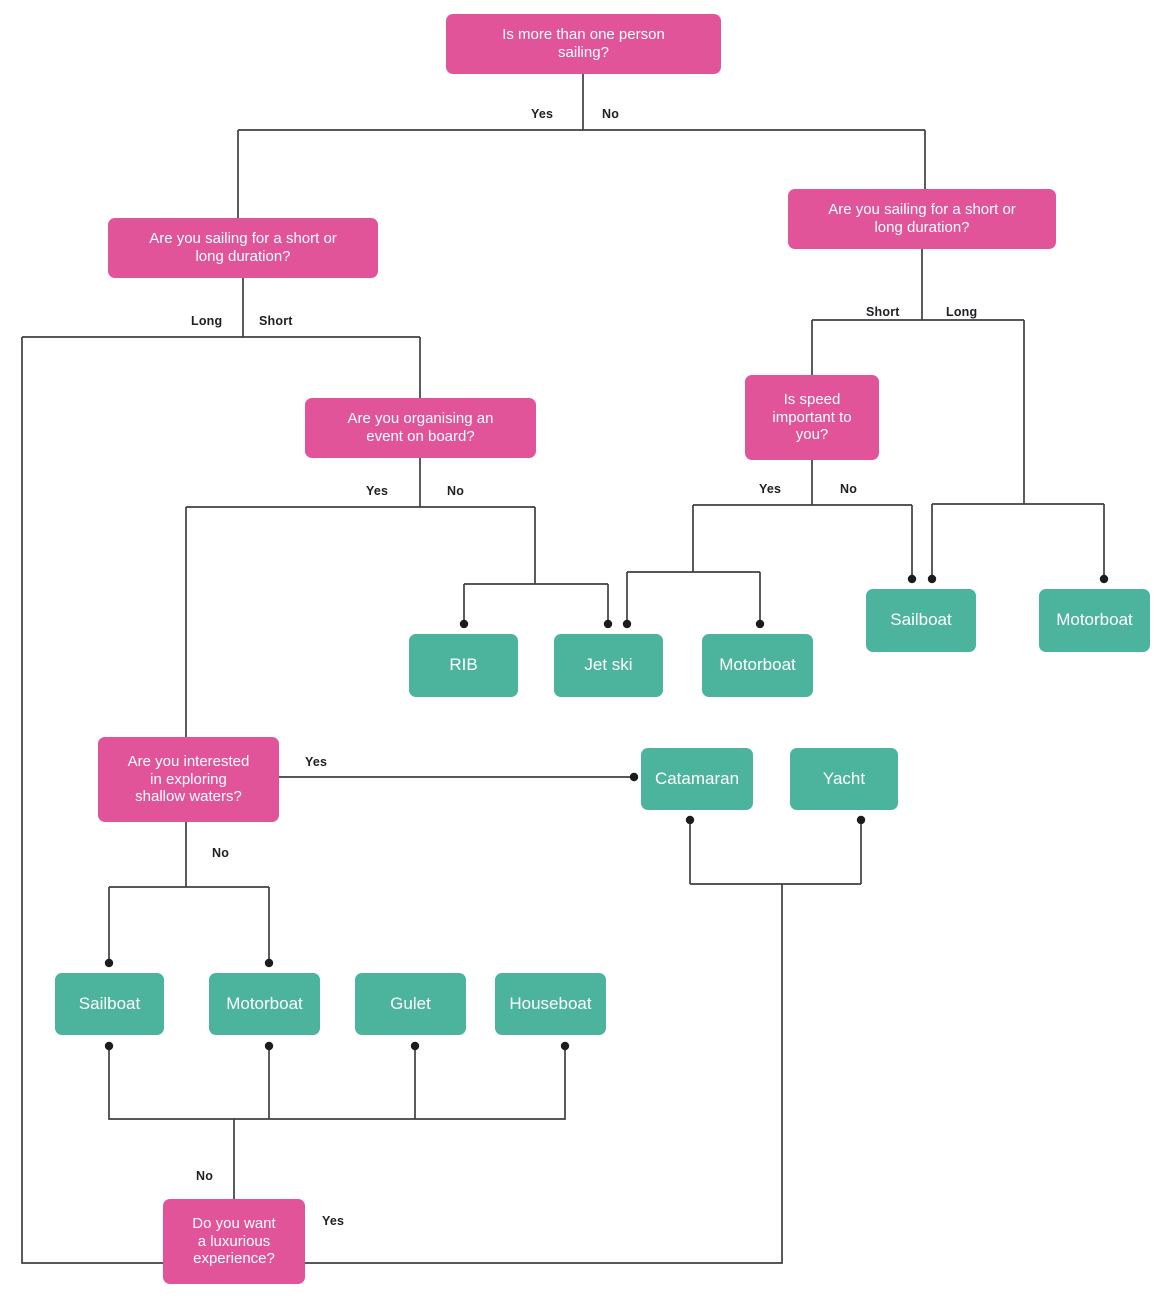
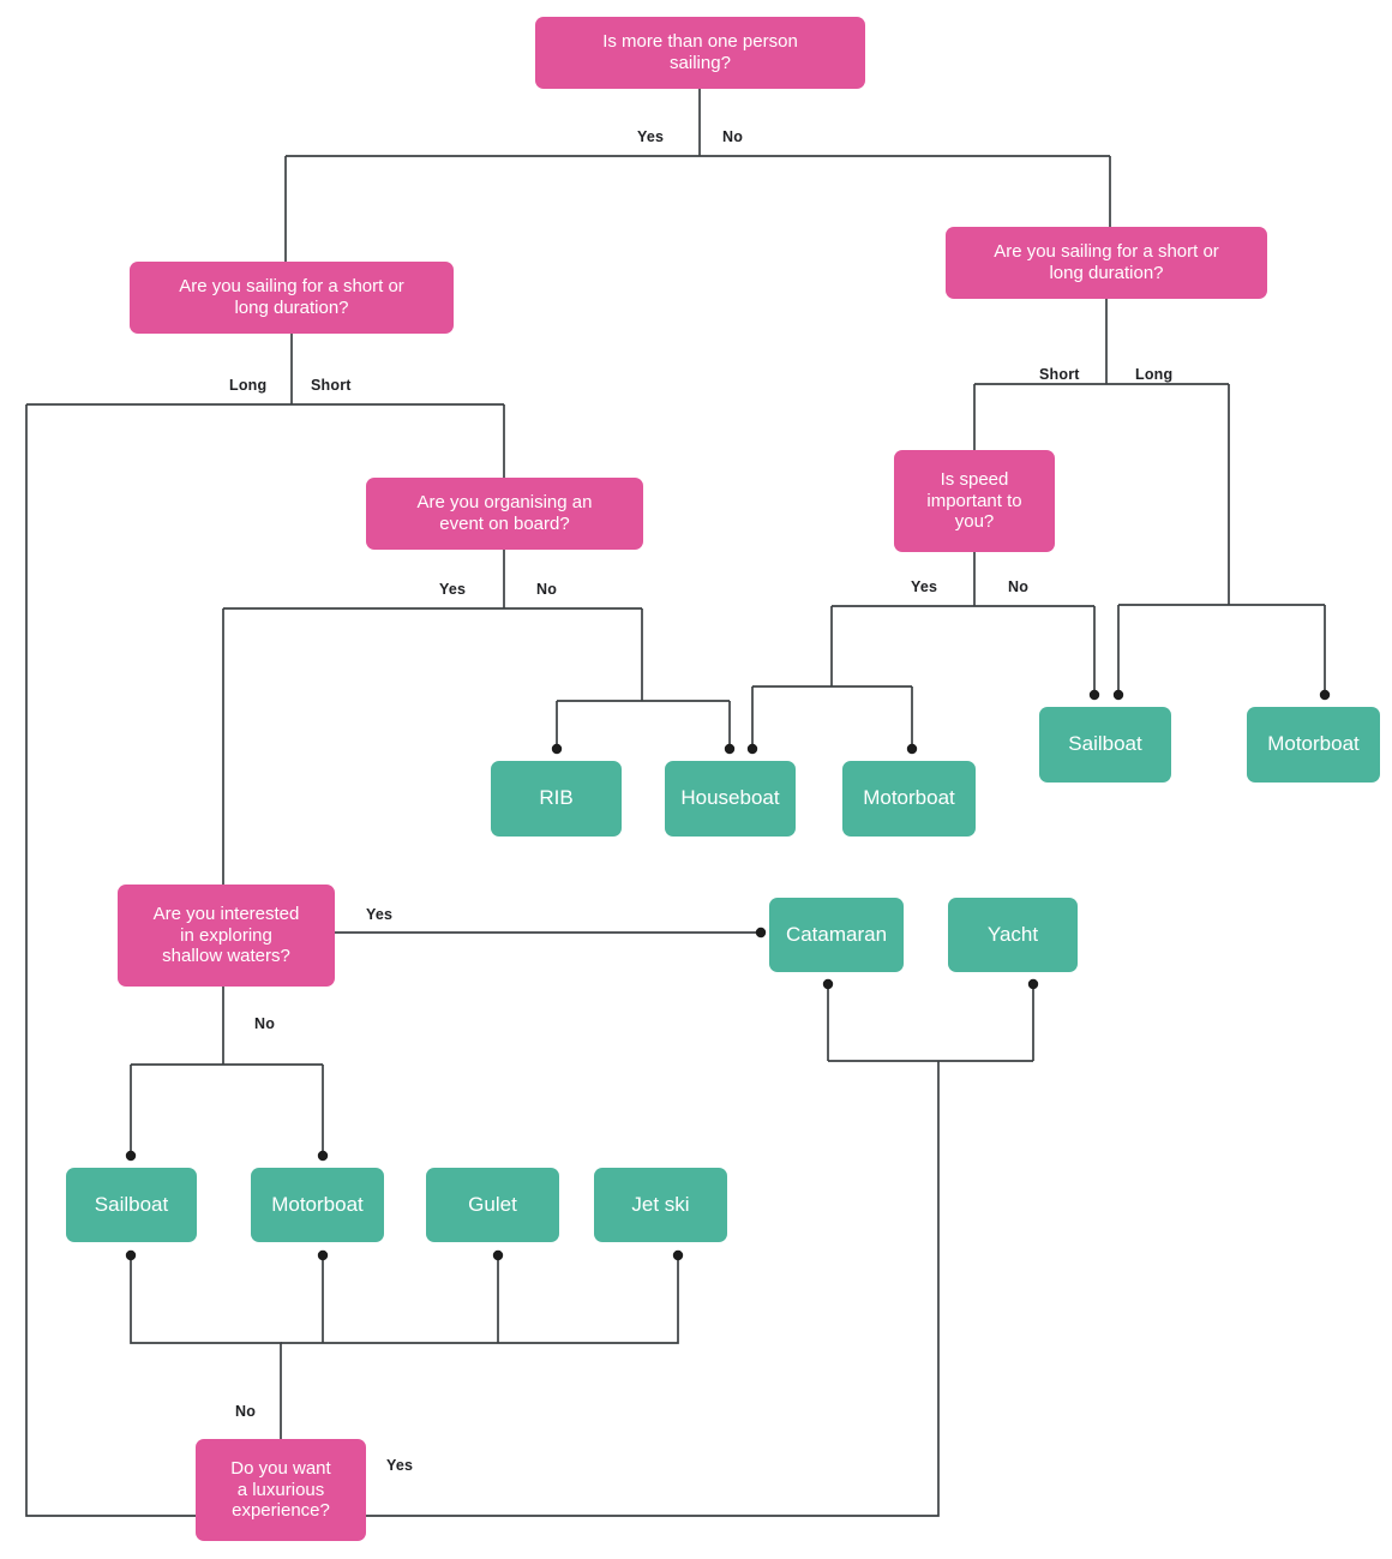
  Is more than one person
  sailing?
  Are you sailing for a short or
  long duration?
  Are you sailing for a short or
  long duration?
  Are you organising an
  event on board?
  Is speed
  important to
  you?
  Are you interested
  in exploring
  shallow waters?
  Do you want
  a luxurious
  experience?
  RIB
- Jet ski
+ Houseboat
  Motorboat
  Sailboat
  Motorboat
  Catamaran
  Yacht
  Sailboat
  Motorboat
  Gulet
- Houseboat
+ Jet ski
  Yes
  No
  Long
  Short
  Short
  Long
  Yes
  No
  Yes
  No
  Yes
  No
  No
  Yes
